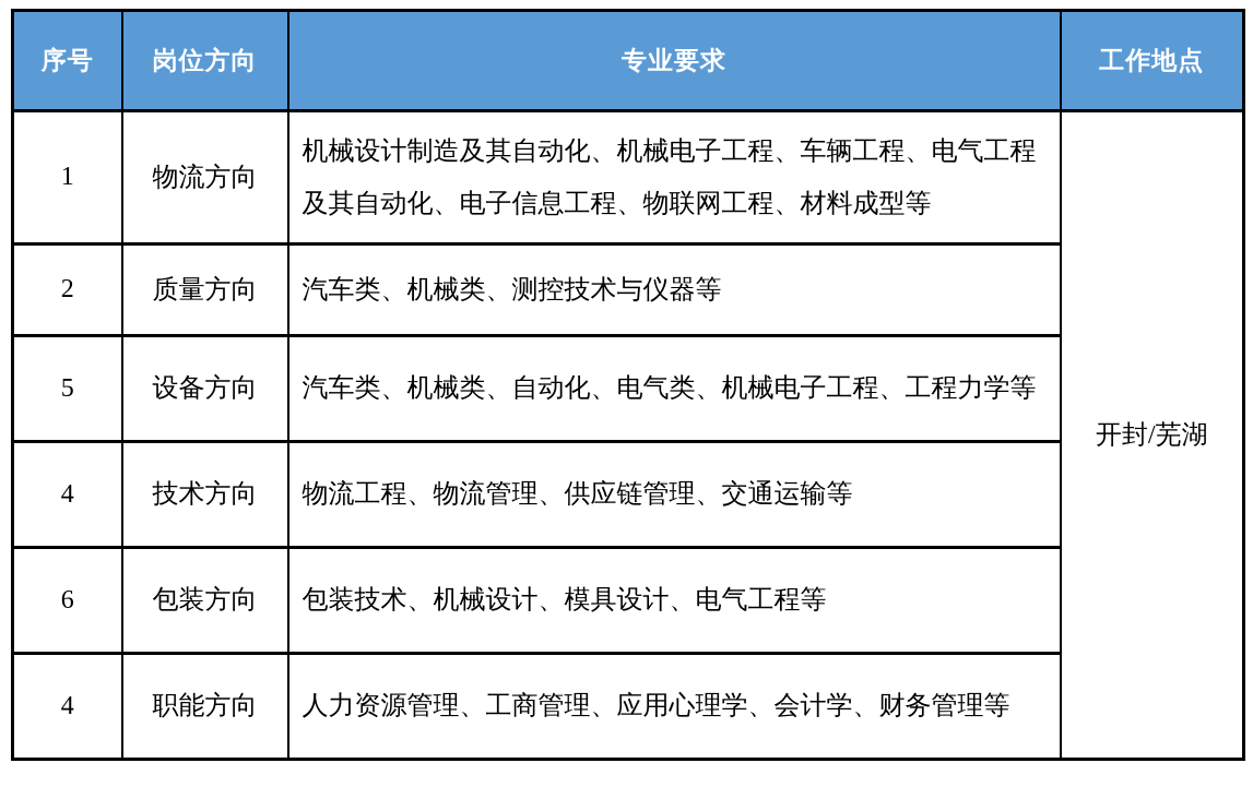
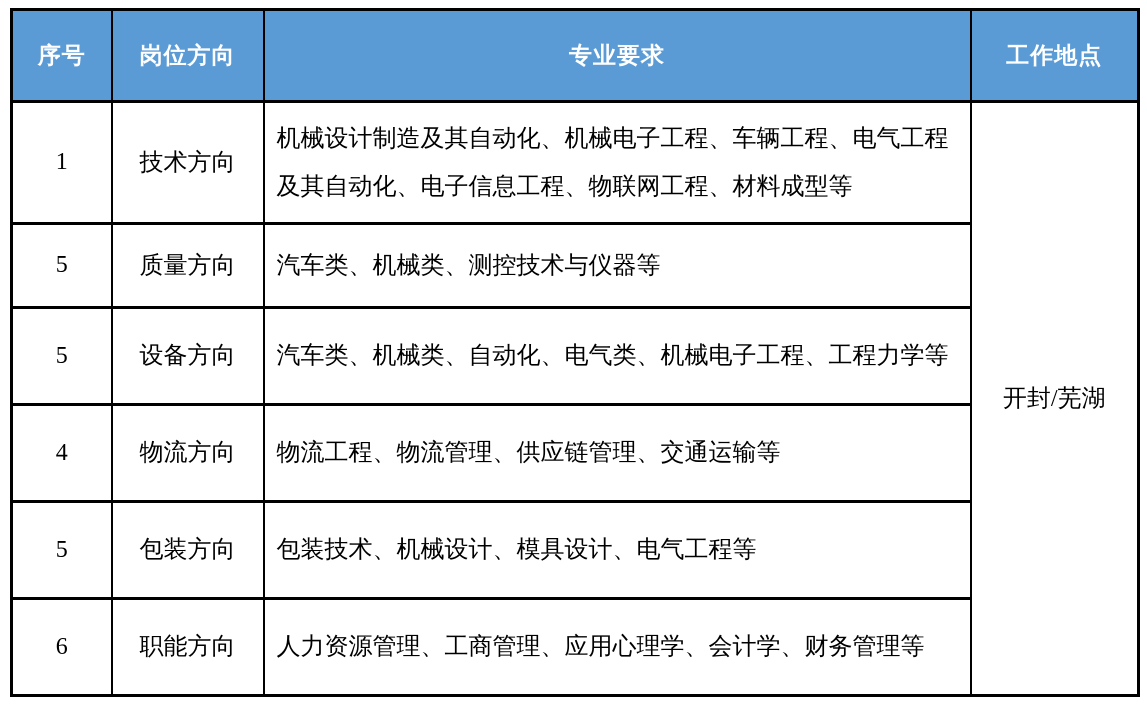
  序号	岗位方向	专业要求	工作地点
- 1	物流方向	机械设计制造及其自动化、机械电子工程、车辆工程、电气工程及其自动化、电子信息工程、物联网工程、材料成型等	开封/芜湖
+ 1	技术方向	机械设计制造及其自动化、机械电子工程、车辆工程、电气工程及其自动化、电子信息工程、物联网工程、材料成型等	开封/芜湖
- 2	质量方向	汽车类、机械类、测控技术与仪器等
+ 5	质量方向	汽车类、机械类、测控技术与仪器等
  5	设备方向	汽车类、机械类、自动化、电气类、机械电子工程、工程力学等
- 4	技术方向	物流工程、物流管理、供应链管理、交通运输等
+ 4	物流方向	物流工程、物流管理、供应链管理、交通运输等
- 6	包装方向	包装技术、机械设计、模具设计、电气工程等
+ 5	包装方向	包装技术、机械设计、模具设计、电气工程等
- 4	职能方向	人力资源管理、工商管理、应用心理学、会计学、财务管理等
+ 6	职能方向	人力资源管理、工商管理、应用心理学、会计学、财务管理等
